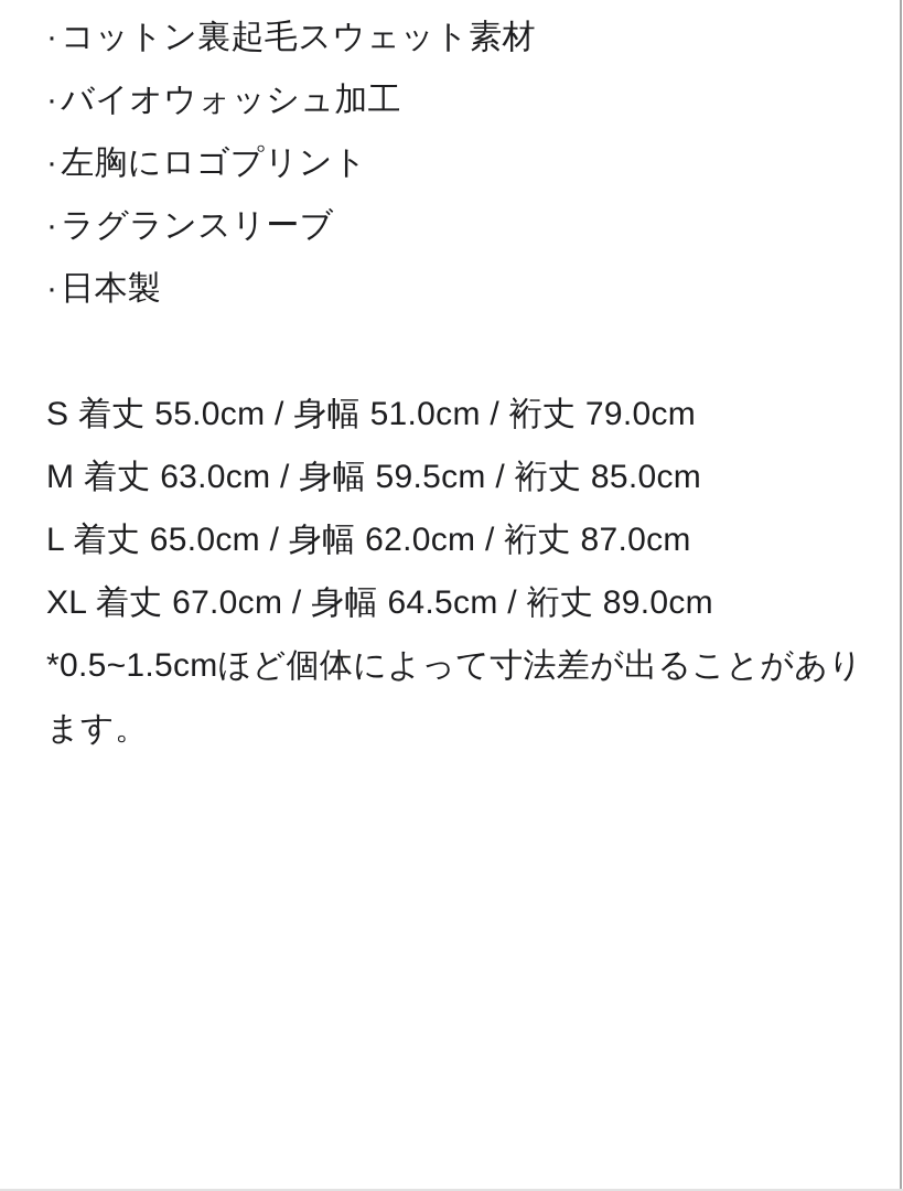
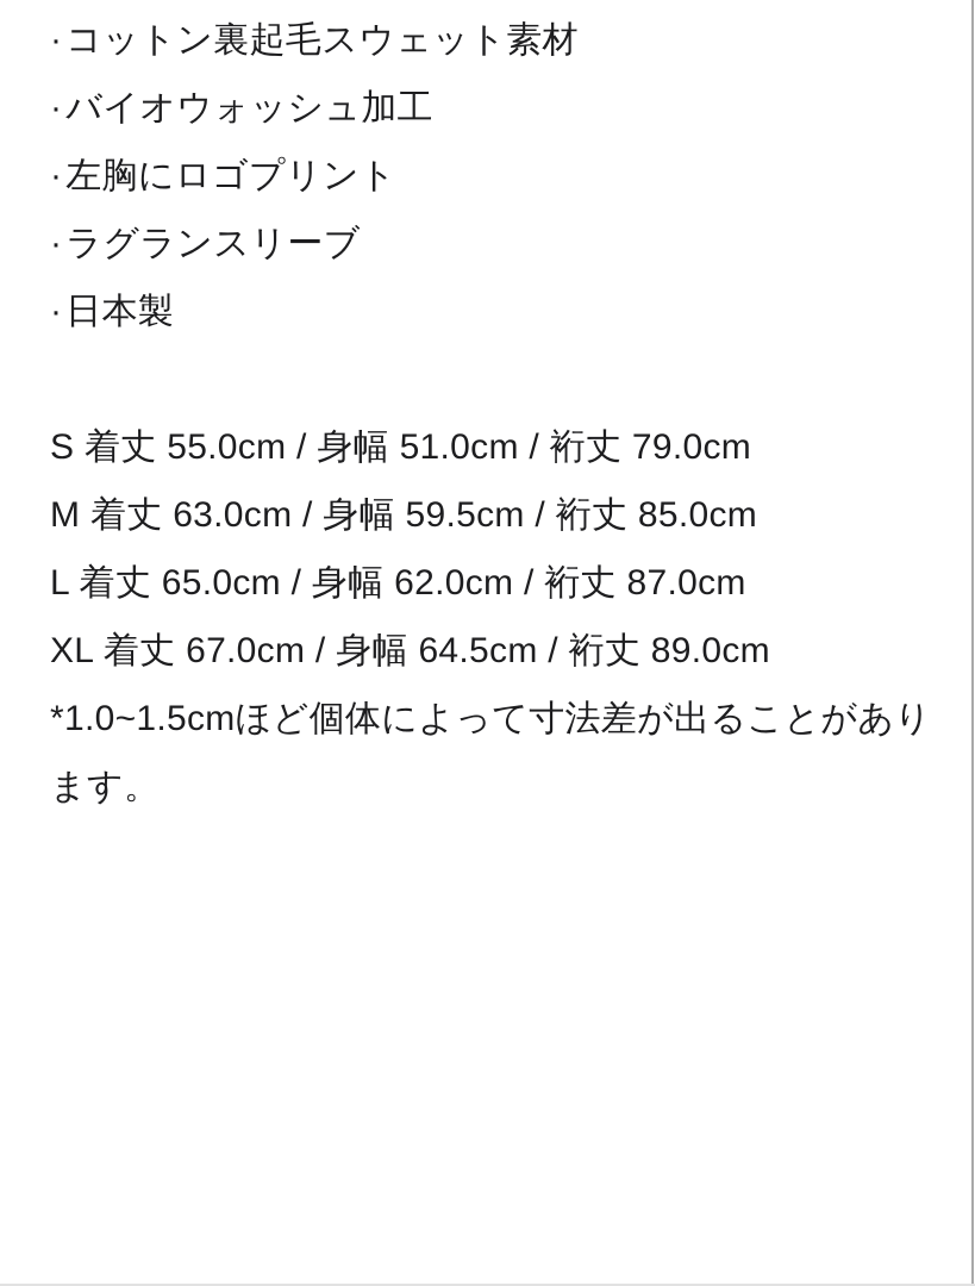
  ·コットン裏起毛スウェット素材
  ·バイオウォッシュ加工
  ·左胸にロゴプリント
  ·ラグランスリーブ
  ·日本製
  S 着丈 55.0cm / 身幅 51.0cm / 裄丈 79.0cm
  M 着丈 63.0cm / 身幅 59.5cm / 裄丈 85.0cm
  L 着丈 65.0cm / 身幅 62.0cm / 裄丈 87.0cm
  XL 着丈 67.0cm / 身幅 64.5cm / 裄丈 89.0cm
- *0.5~1.5cmほど個体によって寸法差が出ることがあります。
+ *1.0~1.5cmほど個体によって寸法差が出ることがあります。
